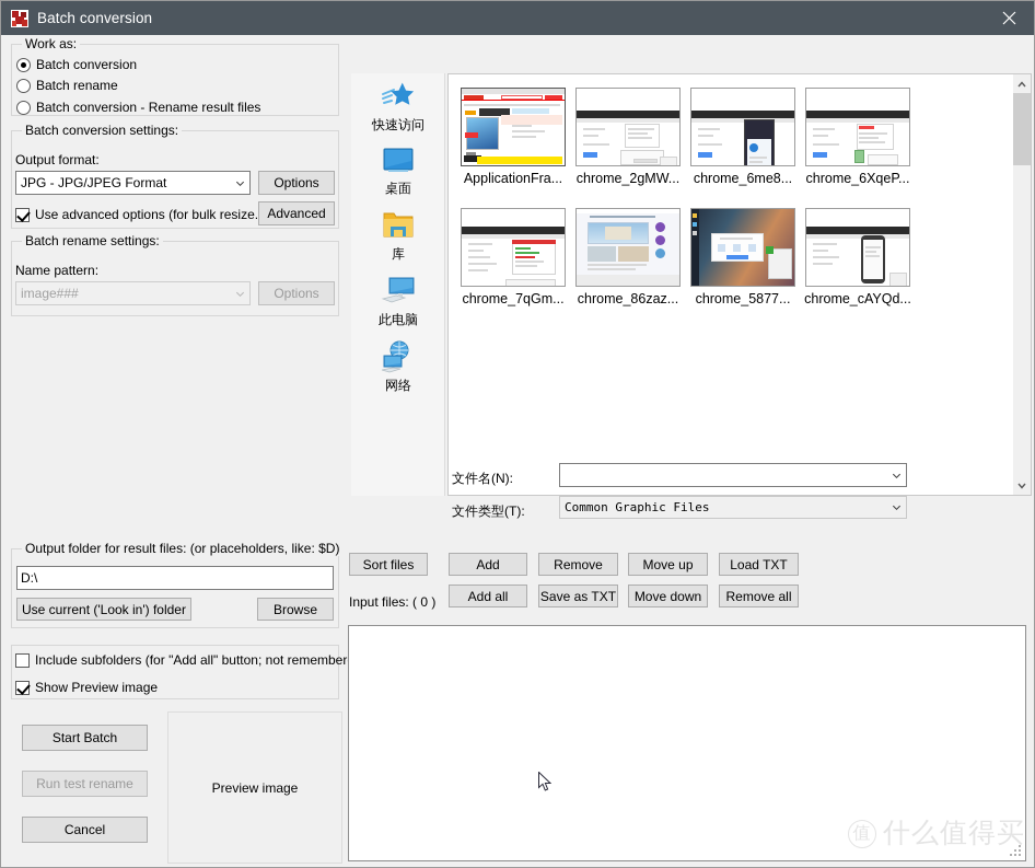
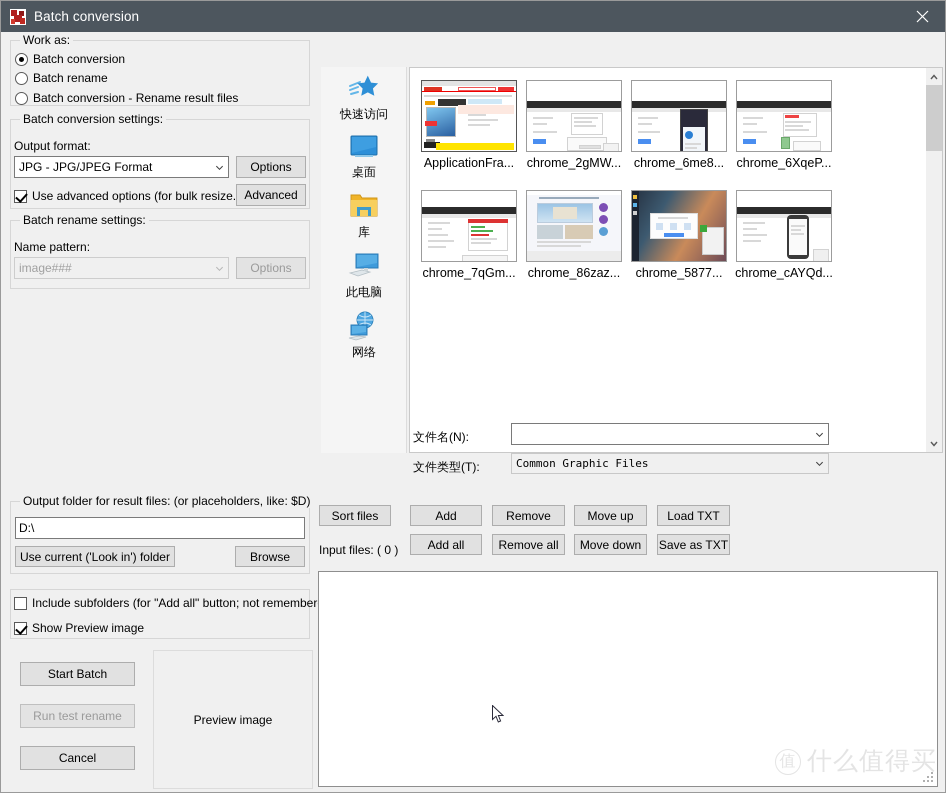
  Batch conversion
  Work as:
  Batch conversion
  Batch rename
  Batch conversion - Rename result files
  Batch conversion settings:
  Output format:
  JPG - JPG/JPEG Format
  Options
  Use advanced options (for bulk resize.
  Advanced
  Batch rename settings:
  Name pattern:
  image###
  Options
  Output folder for result files: (or placeholders, like: $D)
  D:\
  Use current ('Look in') folder
  Browse
  Include subfolders (for "Add all" button; not remember
  Show Preview image
  Start Batch
  Run test rename
  Cancel
  Preview image
  快速访问
  桌面
  库
  此电脑
  网络
  ApplicationFra...
  chrome_2gMW...
  chrome_6me8...
  chrome_6XqeP...
  chrome_7qGm...
  chrome_86zaz...
  chrome_5877...
  chrome_cAYQd...
  文件名(N):
  文件类型(T):
  Common Graphic Files
  Sort files
  Add
  Remove
  Move up
  Load TXT
  Add all
- Save as TXT
+ Remove all
  Move down
- Remove all
+ Save as TXT
  Input files: ( 0 )
  值
  什么值得买
